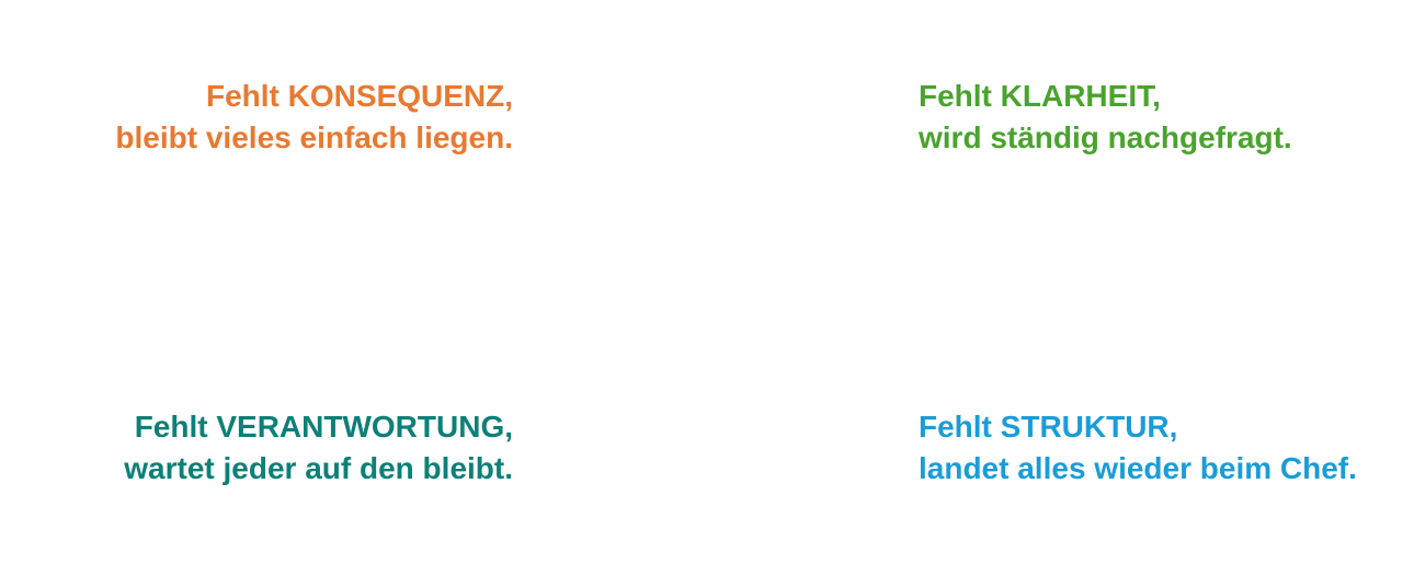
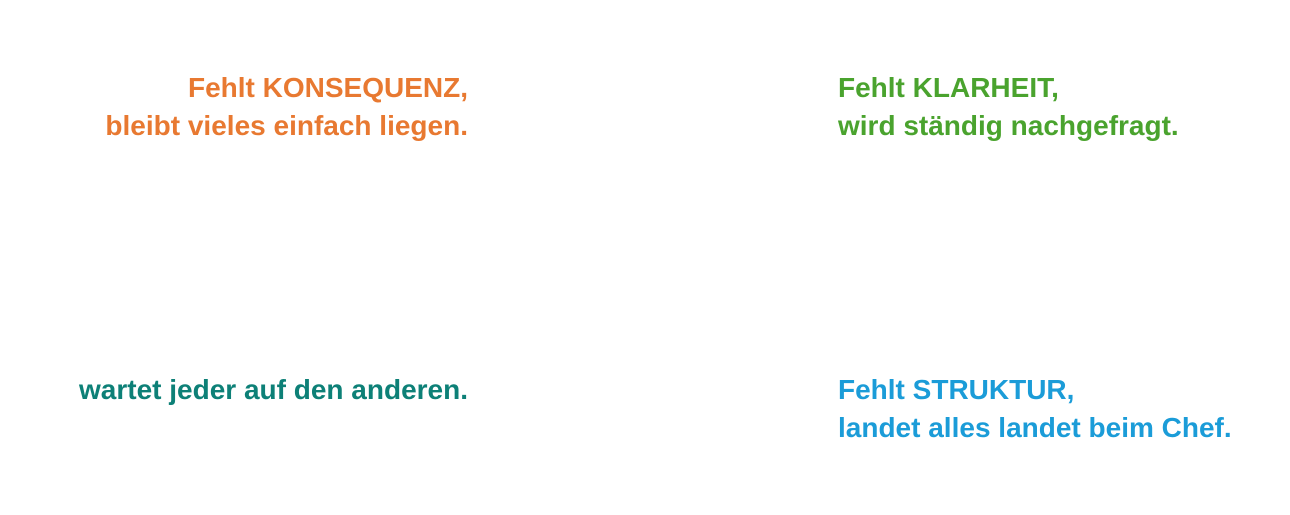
  Fehlt KONSEQUENZ,
  bleibt vieles einfach liegen.
  Fehlt KLARHEIT,
  wird ständig nachgefragt.
- Fehlt VERANTWORTUNG,
- wartet jeder auf den bleibt.
+ wartet jeder auf den anderen.
  Fehlt STRUKTUR,
- landet alles wieder beim Chef.
+ landet alles landet beim Chef.
